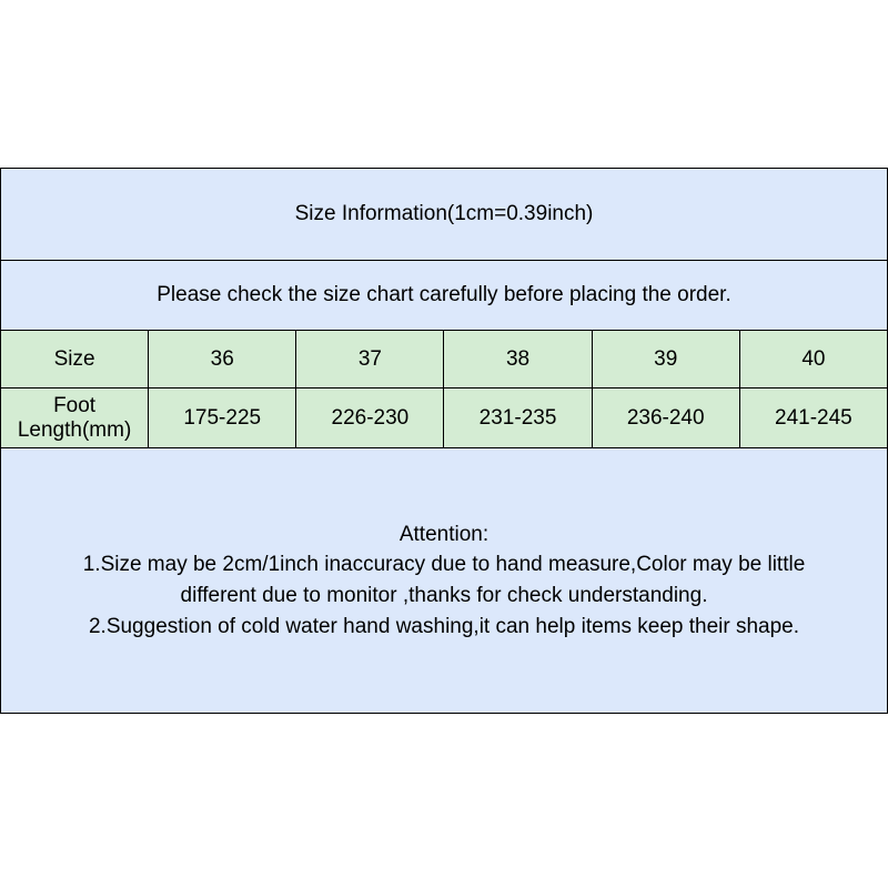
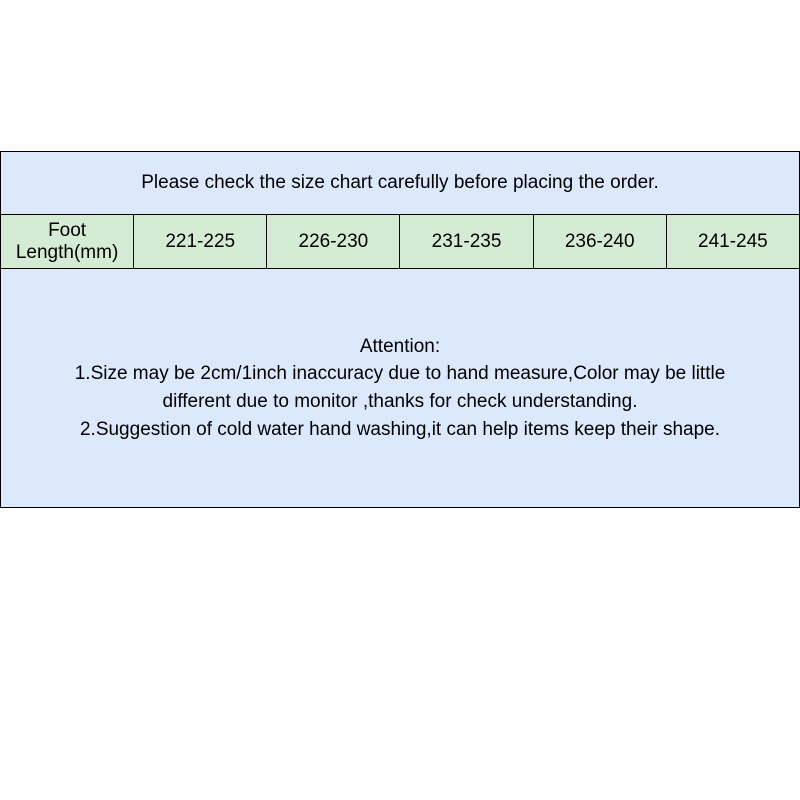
- Size Information(1cm=0.39inch)
  Please check the size chart carefully before placing the order.
- Size	36	37	38	39	40
- Foot Length(mm)	175-225	226-230	231-235	236-240	241-245
+ Foot Length(mm)	221-225	226-230	231-235	236-240	241-245
  Attention: 1.Size may be 2cm/1inch inaccuracy due to hand measure,Color may be little different due to monitor ,thanks for check understanding. 2.Suggestion of cold water hand washing,it can help items keep their shape.
